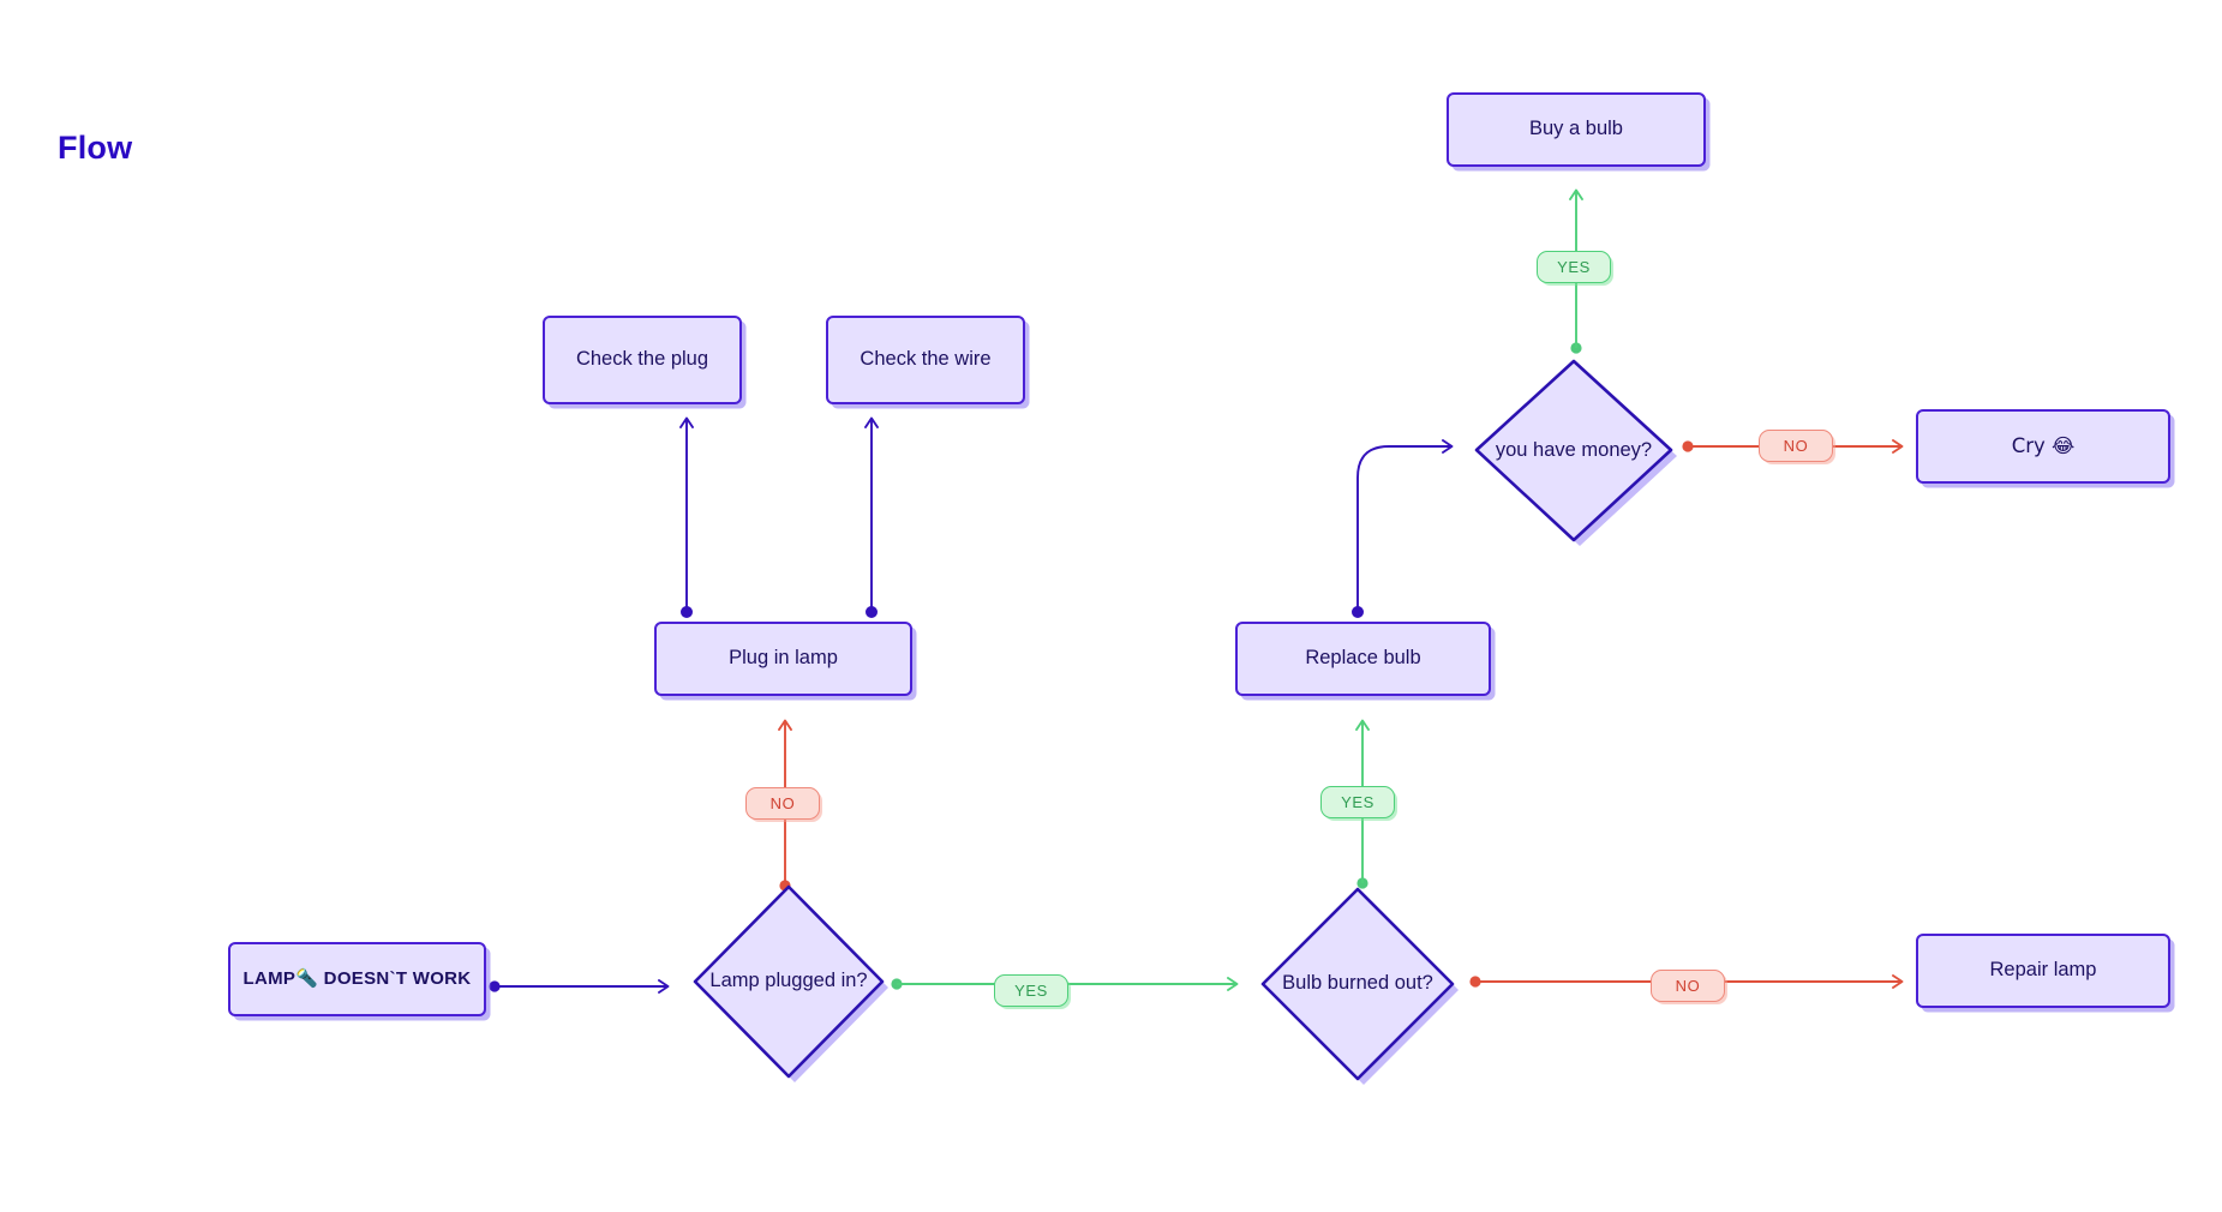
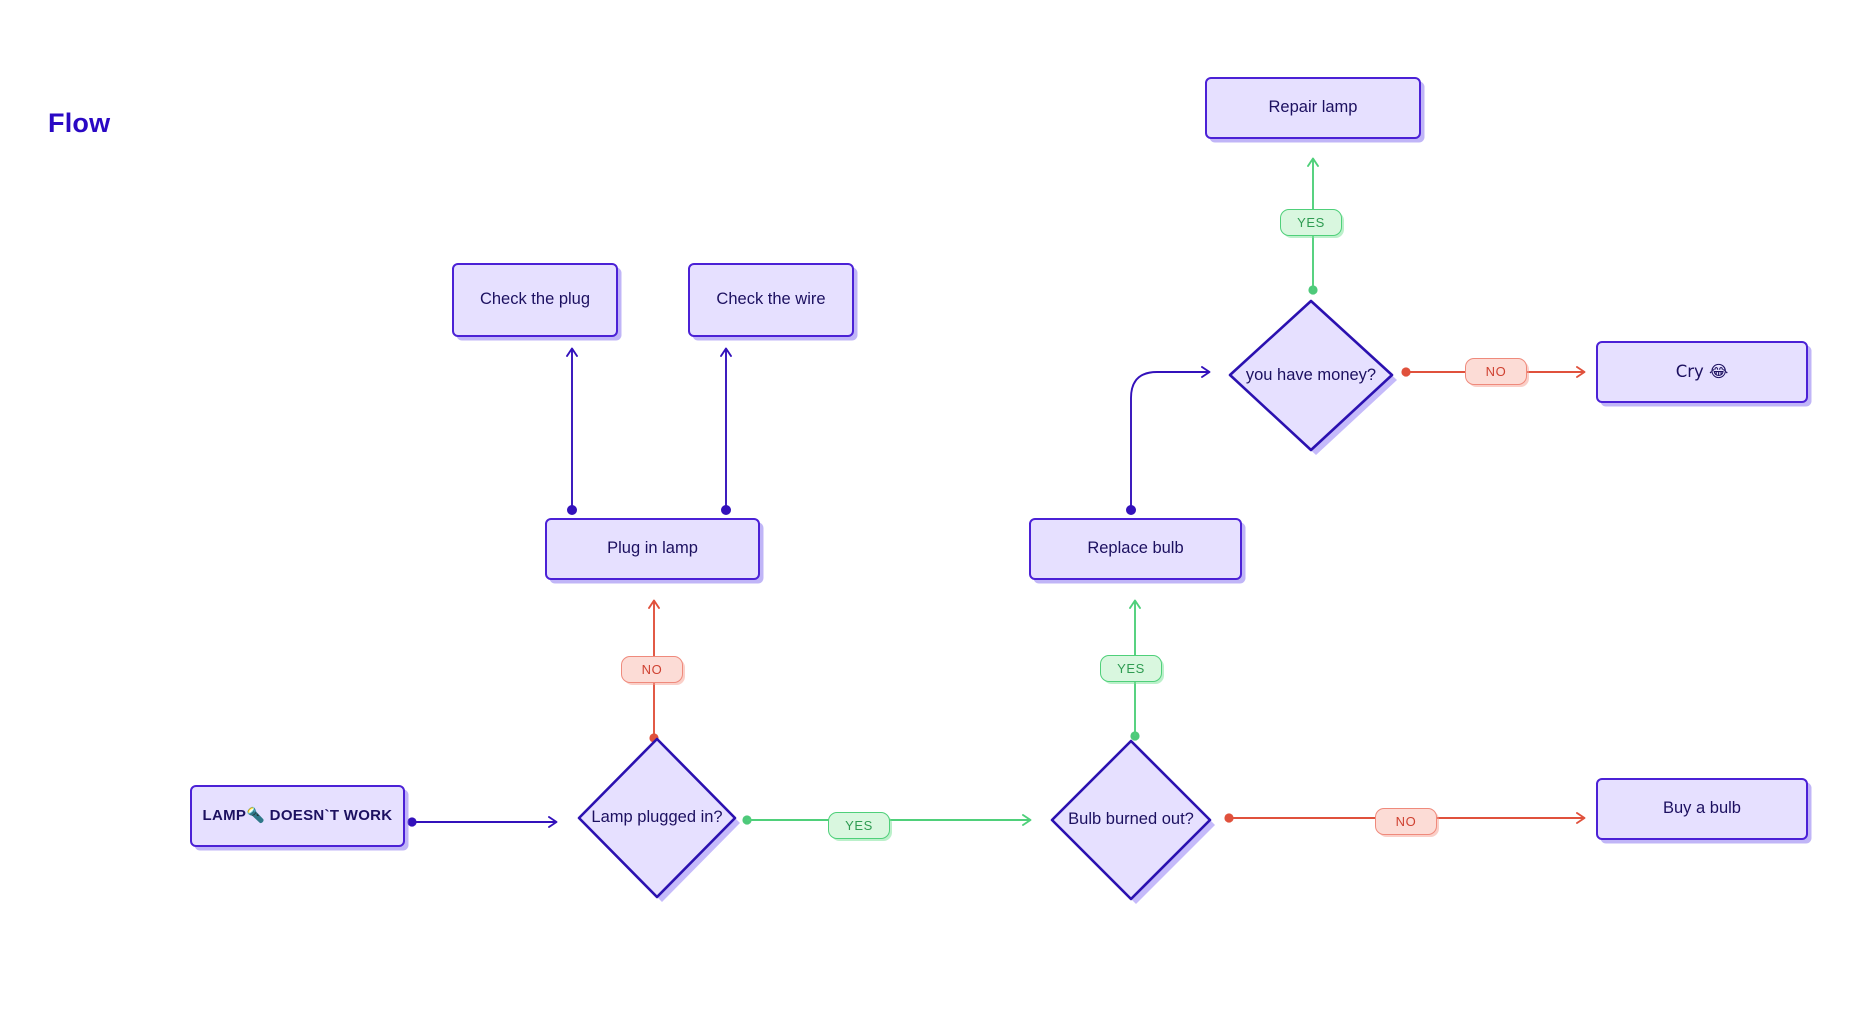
  Flow
  LAMP🔦 DOESN`T WORK
  Plug in lamp
  Check the plug
  Check the wire
- Repair lamp
+ Buy a bulb
  Replace bulb
- Buy a bulb
+ Repair lamp
  Cry 😂
  Lamp plugged in?
  Bulb burned out?
  you have money?
  YES
  NO
  YES
  NO
  YES
  NO
